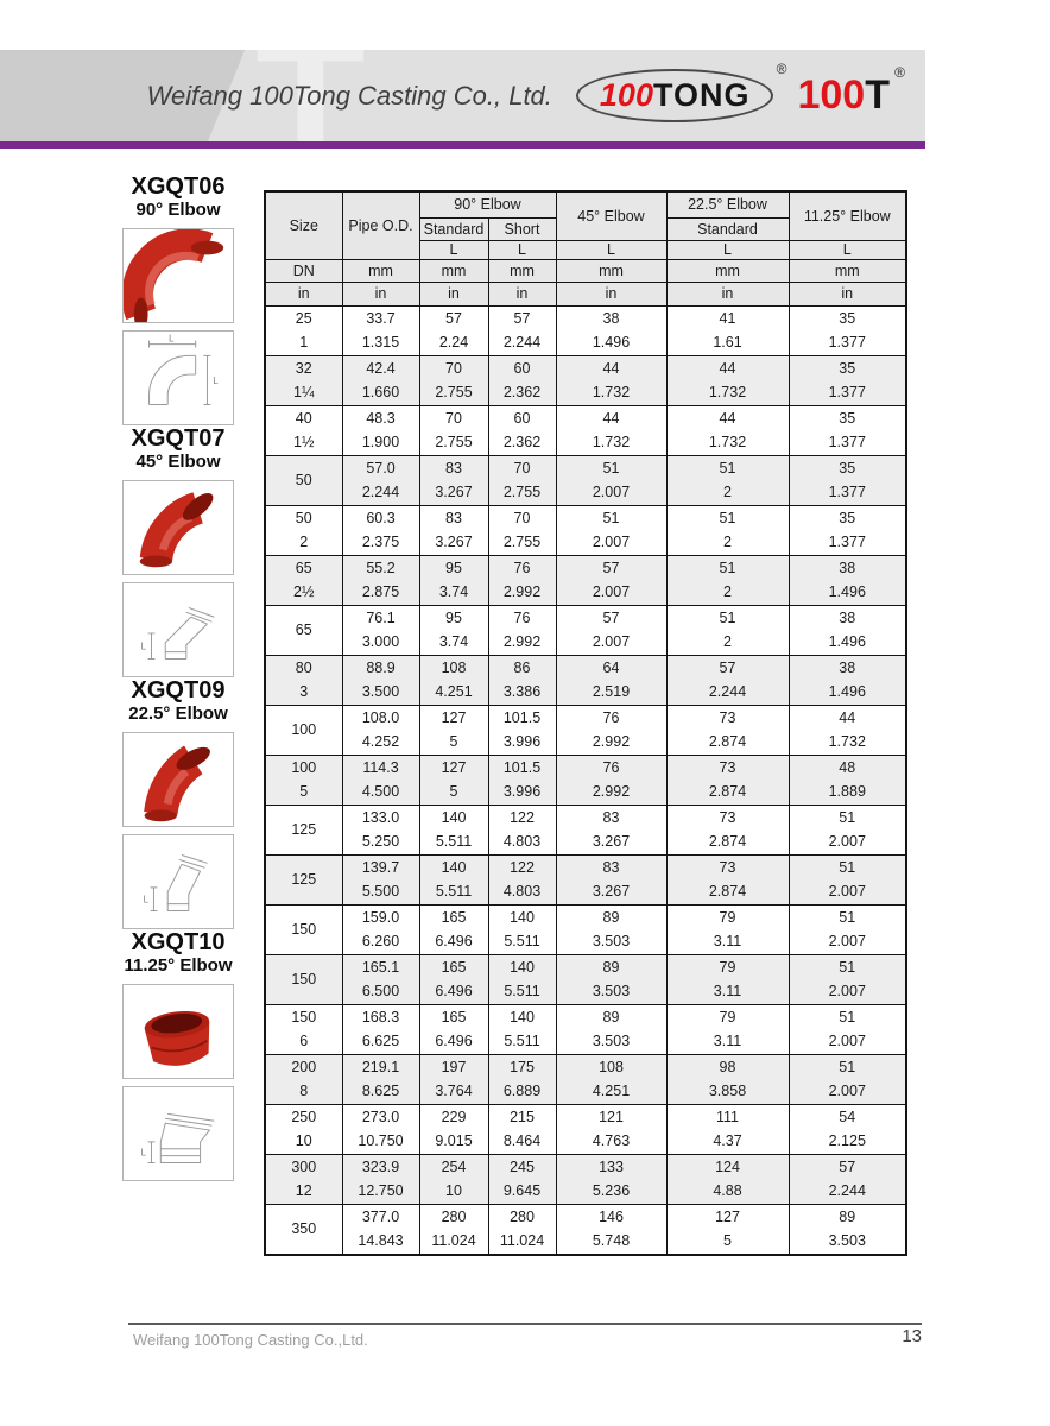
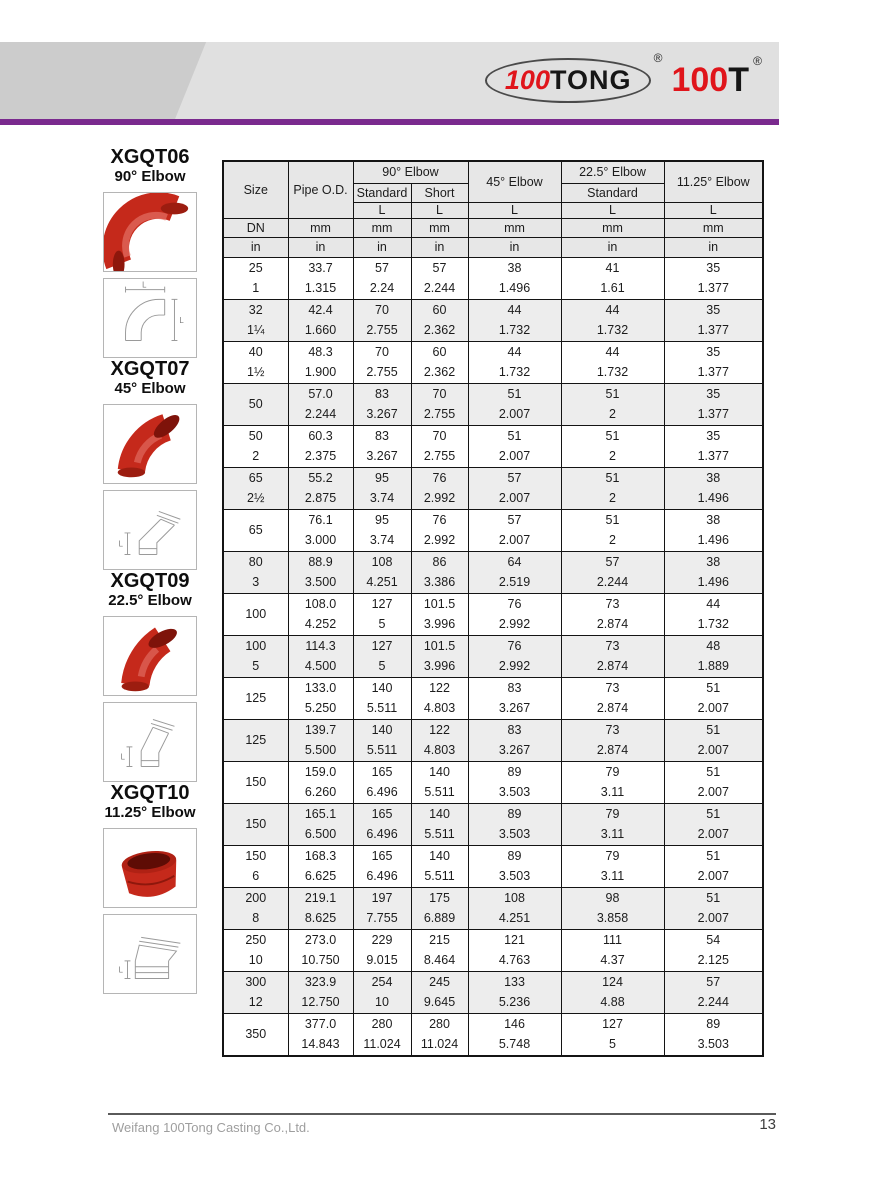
- T
- Weifang 100Tong Casting Co., Ltd.
  100
  TONG
  ®
  100T
  ®
  XGQT06
  90° Elbow
  L
  L
  XGQT07
  45° Elbow
  L
  XGQT09
  22.5° Elbow
  L
  XGQT10
  11.25° Elbow
  L
  Size	Pipe O.D.	90° Elbow	45° Elbow	22.5° Elbow	11.25° Elbow
  Standard	Short	Standard
  L	L	L	L	L
  DN	mm	mm	mm	mm	mm	mm
  in	in	in	in	in	in	in
  251	33.71.315	572.24	572.244	381.496	411.61	351.377
  321¼	42.41.660	702.755	602.362	441.732	441.732	351.377
  401½	48.31.900	702.755	602.362	441.732	441.732	351.377
  50	57.02.244	833.267	702.755	512.007	512	351.377
  502	60.32.375	833.267	702.755	512.007	512	351.377
  652½	55.22.875	953.74	762.992	572.007	512	381.496
  65	76.13.000	953.74	762.992	572.007	512	381.496
  803	88.93.500	1084.251	863.386	642.519	572.244	381.496
  100	108.04.252	1275	101.53.996	762.992	732.874	441.732
  1005	114.34.500	1275	101.53.996	762.992	732.874	481.889
  125	133.05.250	1405.511	1224.803	833.267	732.874	512.007
  125	139.75.500	1405.511	1224.803	833.267	732.874	512.007
  150	159.06.260	1656.496	1405.511	893.503	793.11	512.007
  150	165.16.500	1656.496	1405.511	893.503	793.11	512.007
  1506	168.36.625	1656.496	1405.511	893.503	793.11	512.007
- 2008	219.18.625	1973.764	1756.889	1084.251	983.858	512.007
+ 2008	219.18.625	1977.755	1756.889	1084.251	983.858	512.007
  25010	273.010.750	2299.015	2158.464	1214.763	1114.37	542.125
  30012	323.912.750	25410	2459.645	1335.236	1244.88	572.244
  350	377.014.843	28011.024	28011.024	1465.748	1275	893.503
  Weifang 100Tong Casting Co.,Ltd.
  13
